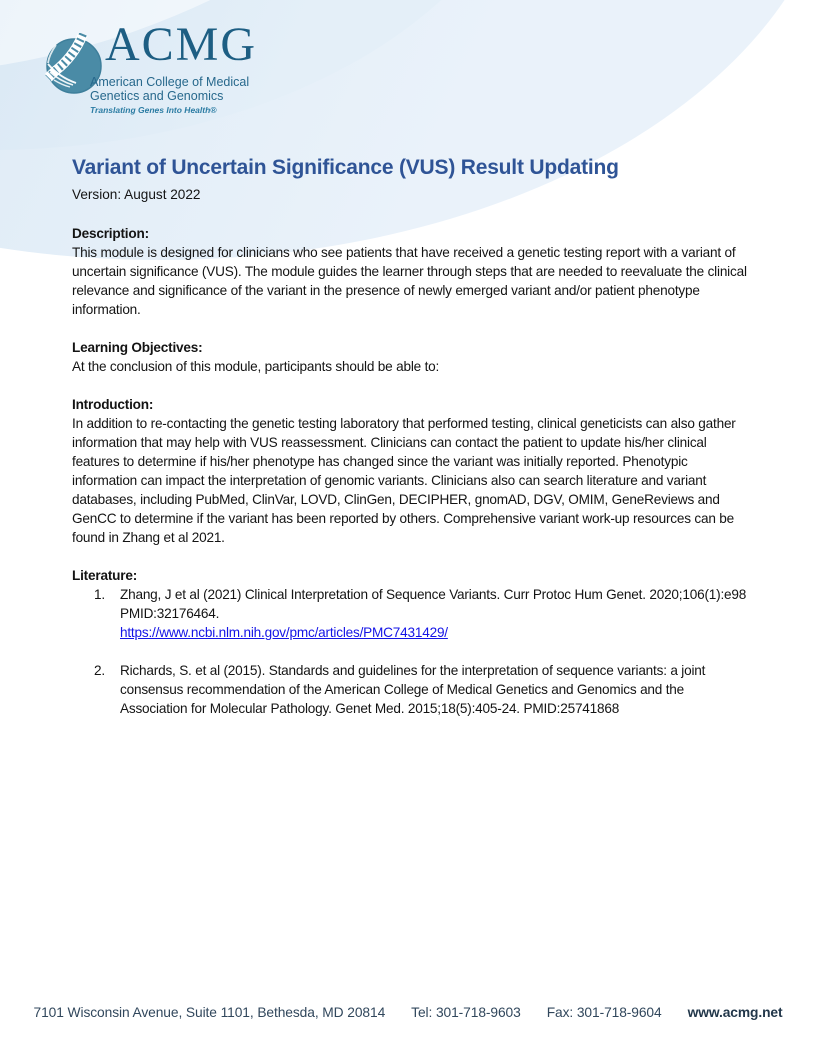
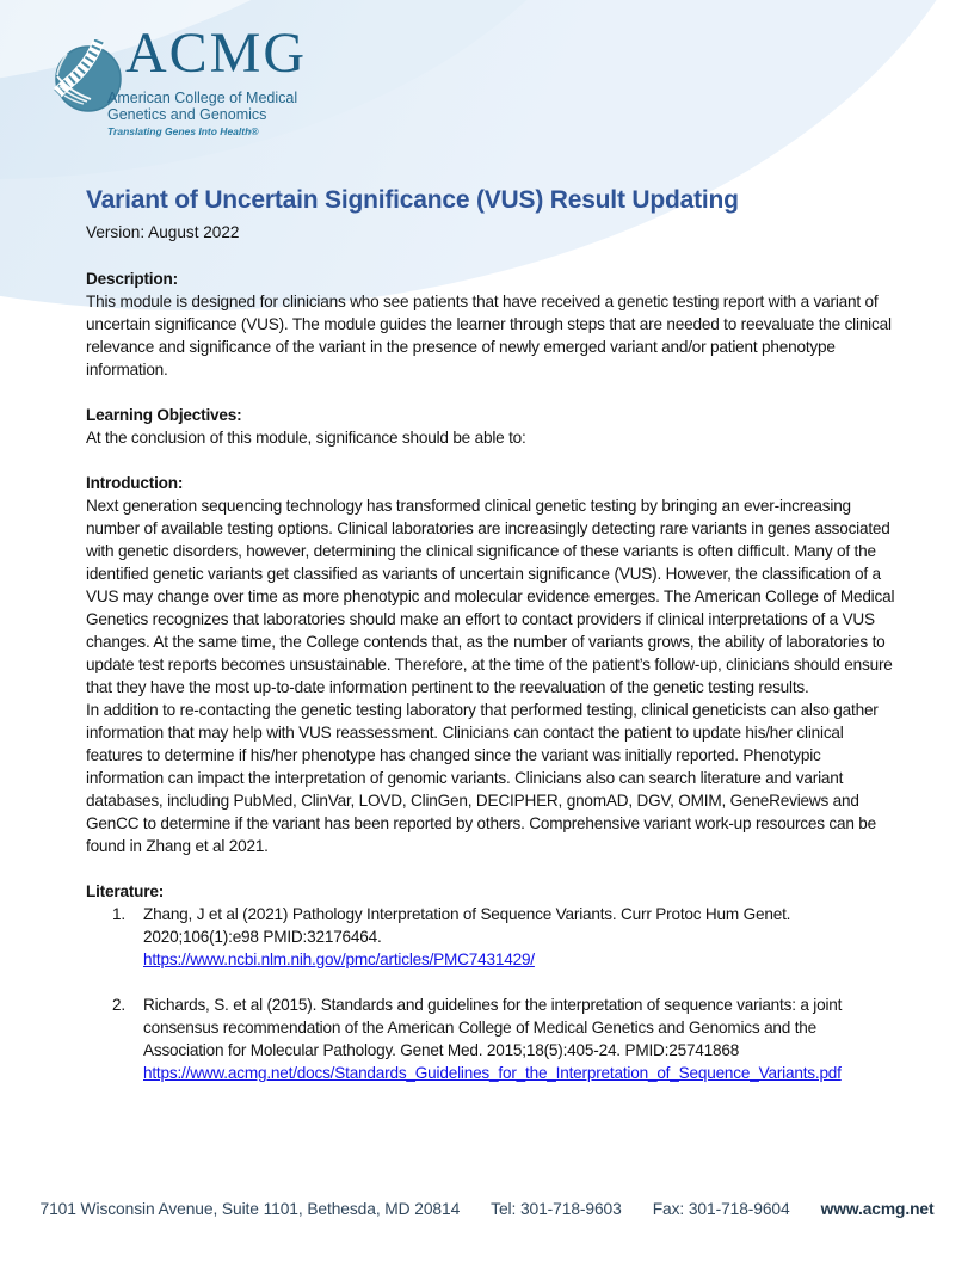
  ACMG
  American College of Medical
  Genetics and Genomics
  Translating Genes Into Health®
  Variant of Uncertain Significance (VUS) Result Updating
  Version: August 2022
  Description:
  This module is designed for clinicians who see patients that have received a genetic testing report with a variant of uncertain significance (VUS). The module guides the learner through steps that are needed to reevaluate the clinical relevance and significance of the variant in the presence of newly emerged variant and/or patient phenotype information.
  Learning Objectives:
- At the conclusion of this module, participants should be able to:
+ At the conclusion of this module, significance should be able to:
  Introduction:
+ Next generation sequencing technology has transformed clinical genetic testing by bringing an ever-increasing number of available testing options. Clinical laboratories are increasingly detecting rare variants in genes associated with genetic disorders, however, determining the clinical significance of these variants is often difficult. Many of the identified genetic variants get classified as variants of uncertain significance (VUS). However, the classification of a VUS may change over time as more phenotypic and molecular evidence emerges. The American College of Medical Genetics recognizes that laboratories should make an effort to contact providers if clinical interpretations of a VUS changes. At the same time, the College contends that, as the number of variants grows, the ability of laboratories to update test reports becomes unsustainable. Therefore, at the time of the patient’s follow-up, clinicians should ensure that they have the most up-to-date information pertinent to the reevaluation of the genetic testing results.
  In addition to re-contacting the genetic testing laboratory that performed testing, clinical geneticists can also gather information that may help with VUS reassessment. Clinicians can contact the patient to update his/her clinical features to determine if his/her phenotype has changed since the variant was initially reported. Phenotypic information can impact the interpretation of genomic variants. Clinicians also can search literature and variant databases, including PubMed, ClinVar, LOVD, ClinGen, DECIPHER, gnomAD, DGV, OMIM, GeneReviews and GenCC to determine if the variant has been reported by others. Comprehensive variant work-up resources can be found in Zhang et al 2021.
  Literature:
  1.
- Zhang, J et al (2021) Clinical Interpretation of Sequence Variants. Curr Protoc Hum Genet. 2020;106(1):e98 PMID:32176464.
+ Zhang, J et al (2021) Pathology Interpretation of Sequence Variants. Curr Protoc Hum Genet. 2020;106(1):e98 PMID:32176464.
  https://www.ncbi.nlm.nih.gov/pmc/articles/PMC7431429/
  2.
  Richards, S. et al (2015). Standards and guidelines for the interpretation of sequence variants: a joint consensus recommendation of the American College of Medical Genetics and Genomics and the Association for Molecular Pathology. Genet Med. 2015;18(5):405-24. PMID:25741868
+ https://www.acmg.net/docs/Standards_Guidelines_for_the_Interpretation_of_Sequence_Variants.pdf
  7101 Wisconsin Avenue, Suite 1101, Bethesda, MD 20814
  Tel: 301-718-9603
  Fax: 301-718-9604
  www.acmg.net
